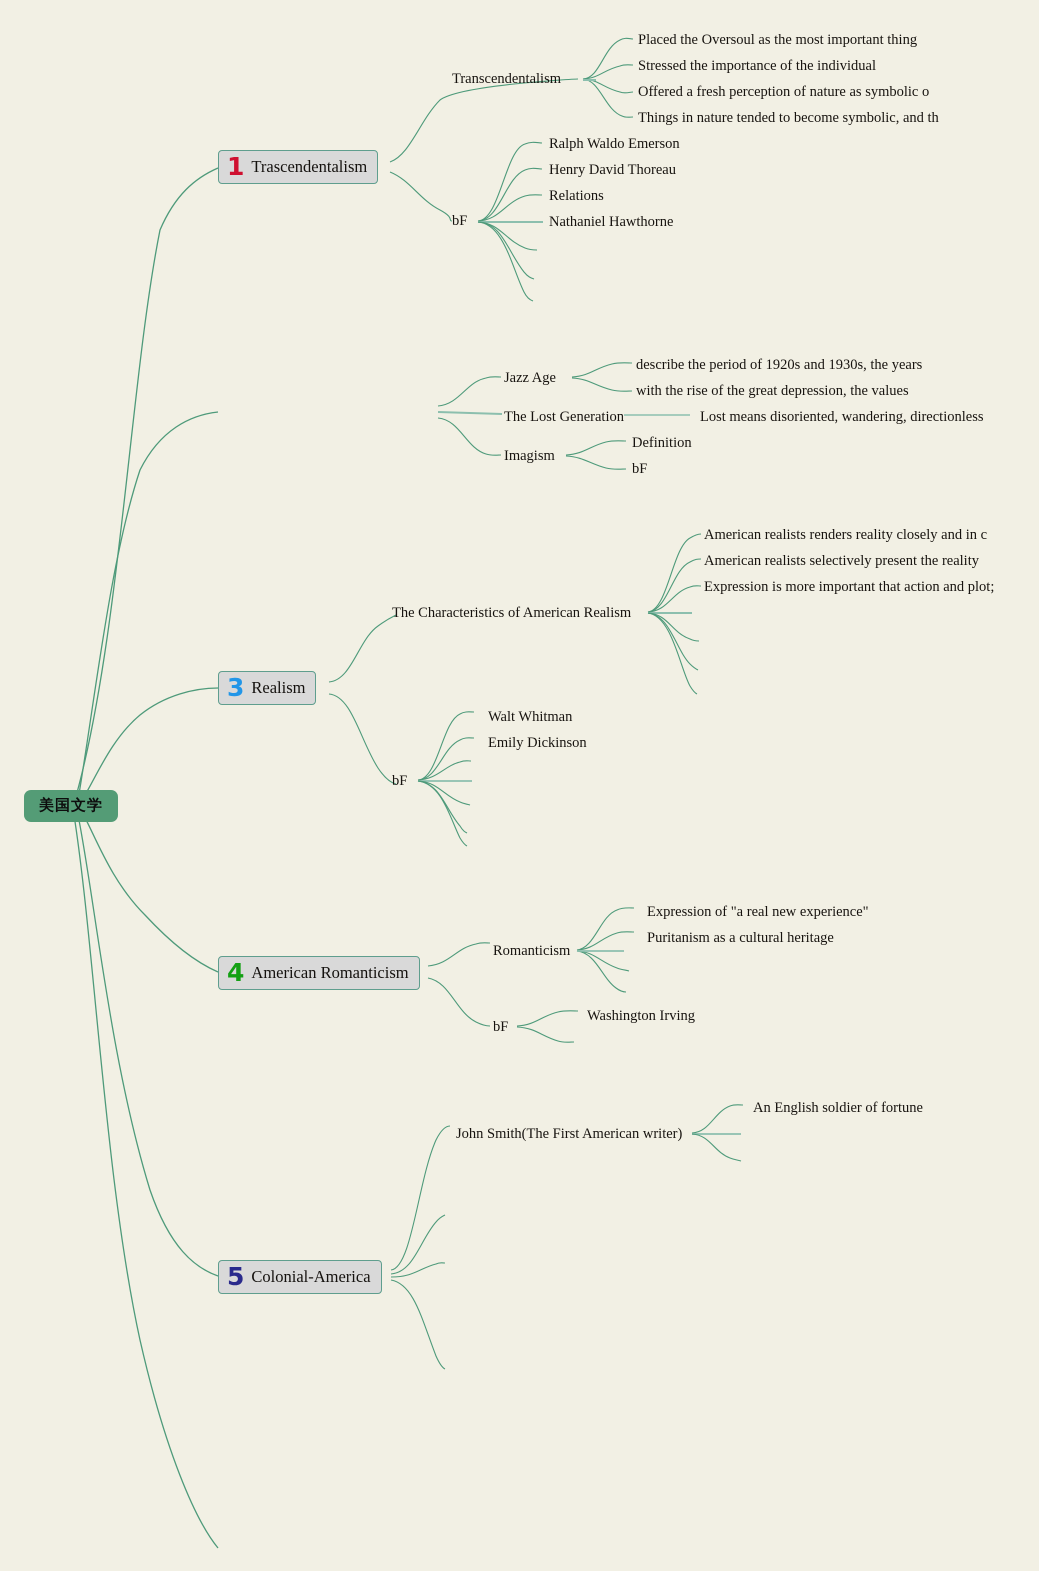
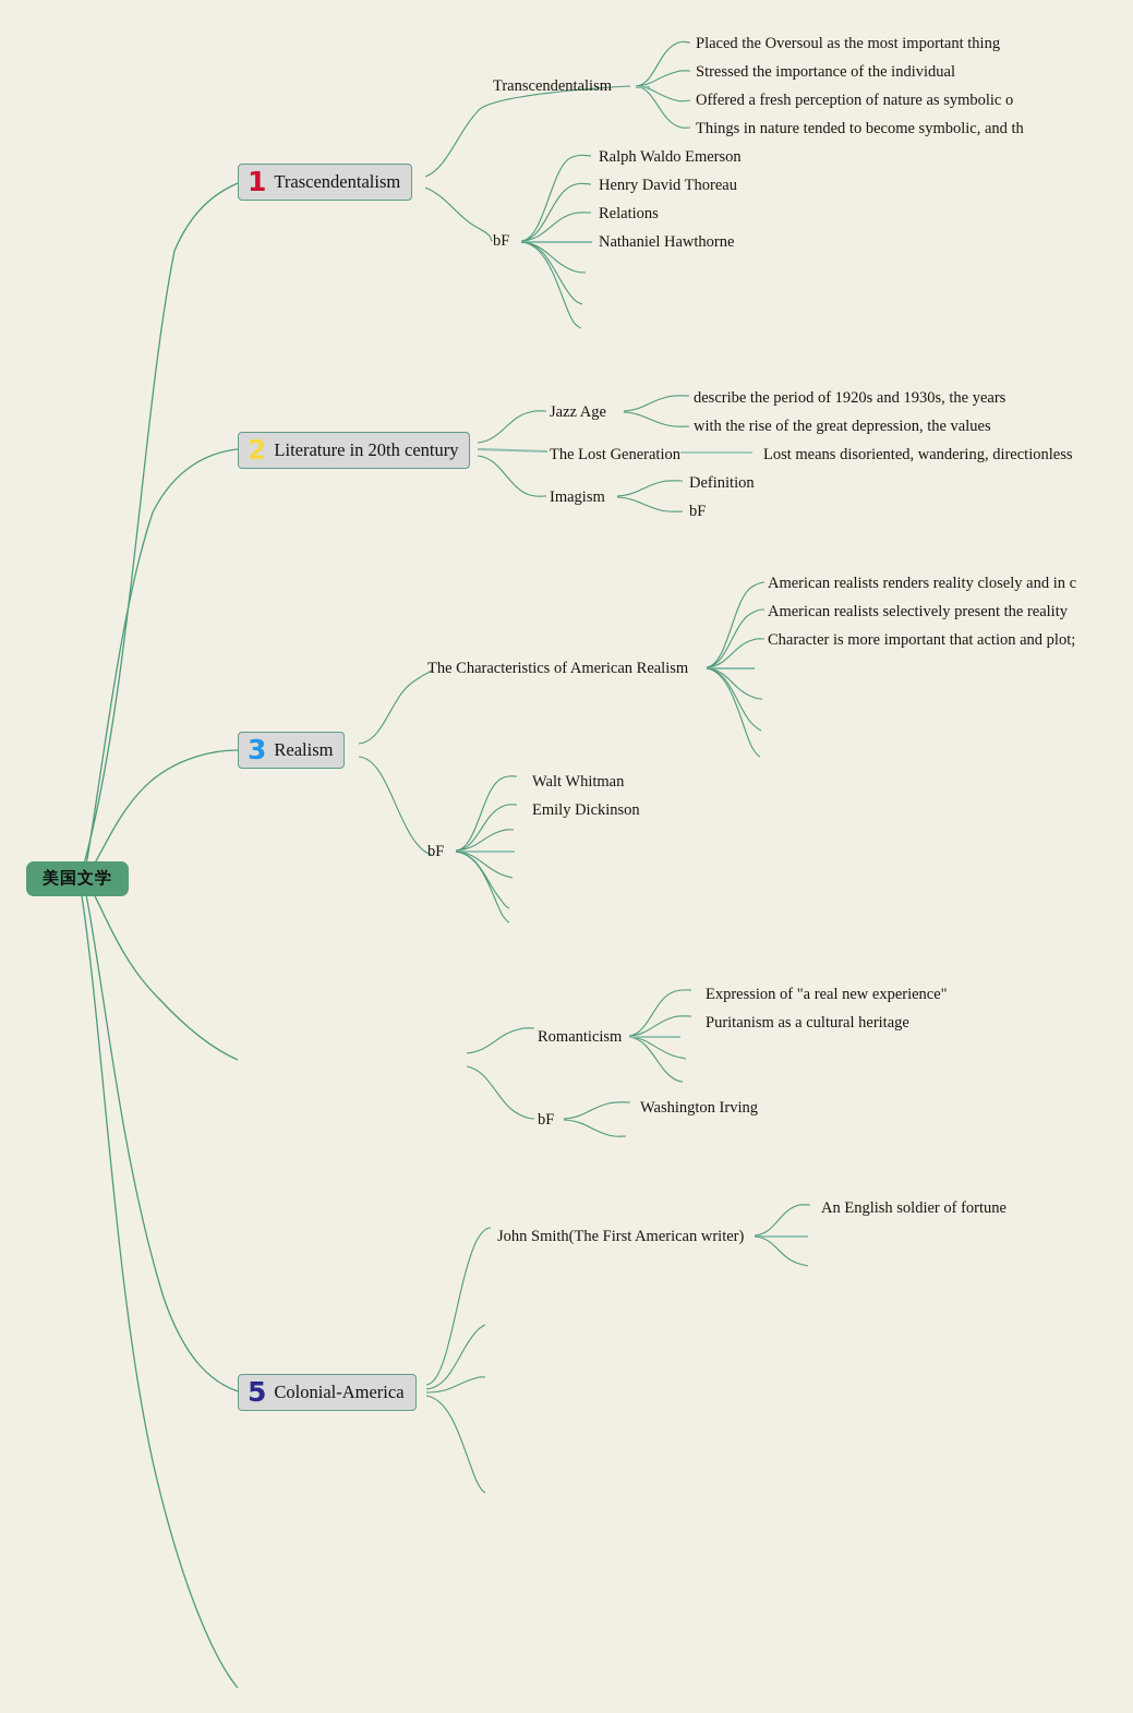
  美国文学
  1
  Trascendentalism
  Transcendentalism
  bF
  Placed the Oversoul as the most important thing
  Stressed the importance of the individual
  Offered a fresh perception of nature as symbolic o
  Things in nature tended to become symbolic, and th
  Ralph Waldo Emerson
  Henry David Thoreau
  Relations
  Nathaniel Hawthorne
+ 2
+ Literature in 20th century
  Jazz Age
  The Lost Generation
  Imagism
  describe the period of 1920s and 1930s, the years
  with the rise of the great depression, the values
  Lost means disoriented, wandering, directionless
  Definition
  bF
  3
  Realism
  The Characteristics of American Realism
  bF
  American realists renders reality closely and in c
  American realists selectively present the reality
- Expression is more important that action and plot;
+ Character is more important that action and plot;
  Walt Whitman
  Emily Dickinson
- 4
- American Romanticism
  Romanticism
  bF
  Expression of "a real new experience"
  Puritanism as a cultural heritage
  Washington Irving
  5
  Colonial-America
  John Smith(The First American writer)
  An English soldier of fortune
